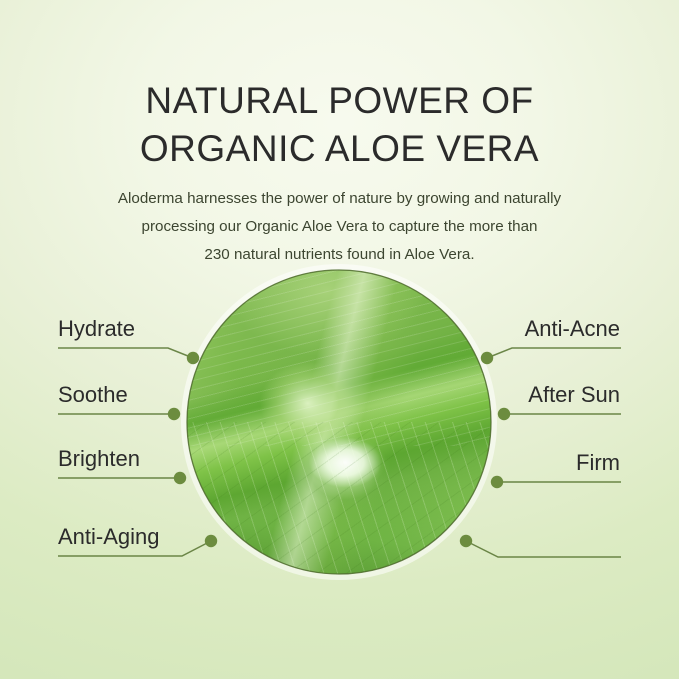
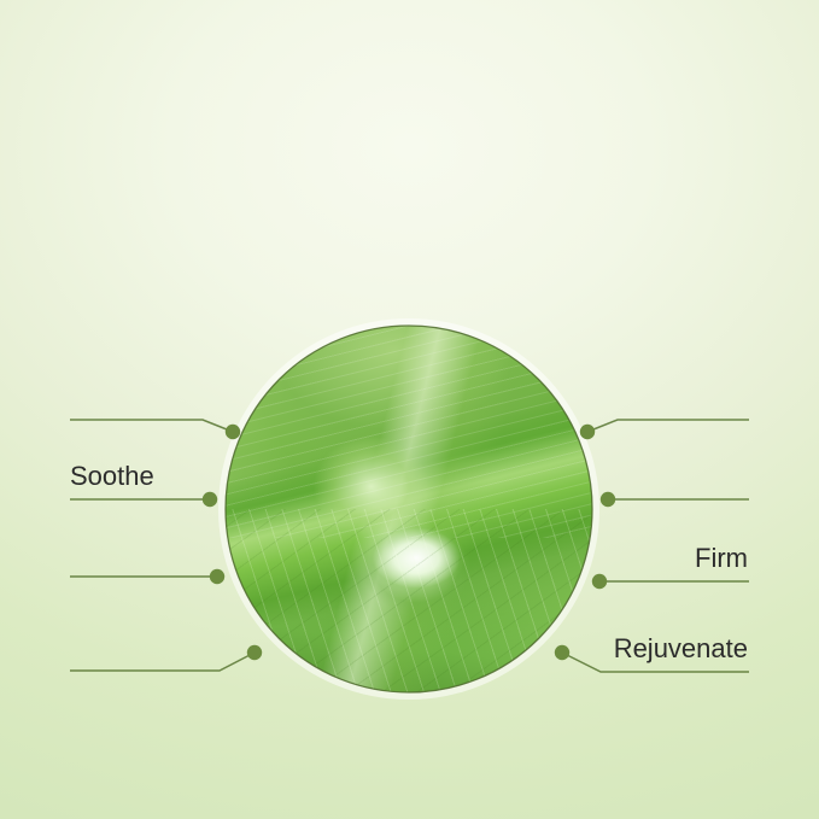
- NATURAL POWER OF
- ORGANIC ALOE VERA
- Aloderma harnesses the power of nature by growing and naturally
- processing our Organic Aloe Vera to capture the more than
- 230 natural nutrients found in Aloe Vera.
- Hydrate
  Soothe
- Brighten
- Anti-Aging
- Anti-Acne
- After Sun
  Firm
+ Rejuvenate
